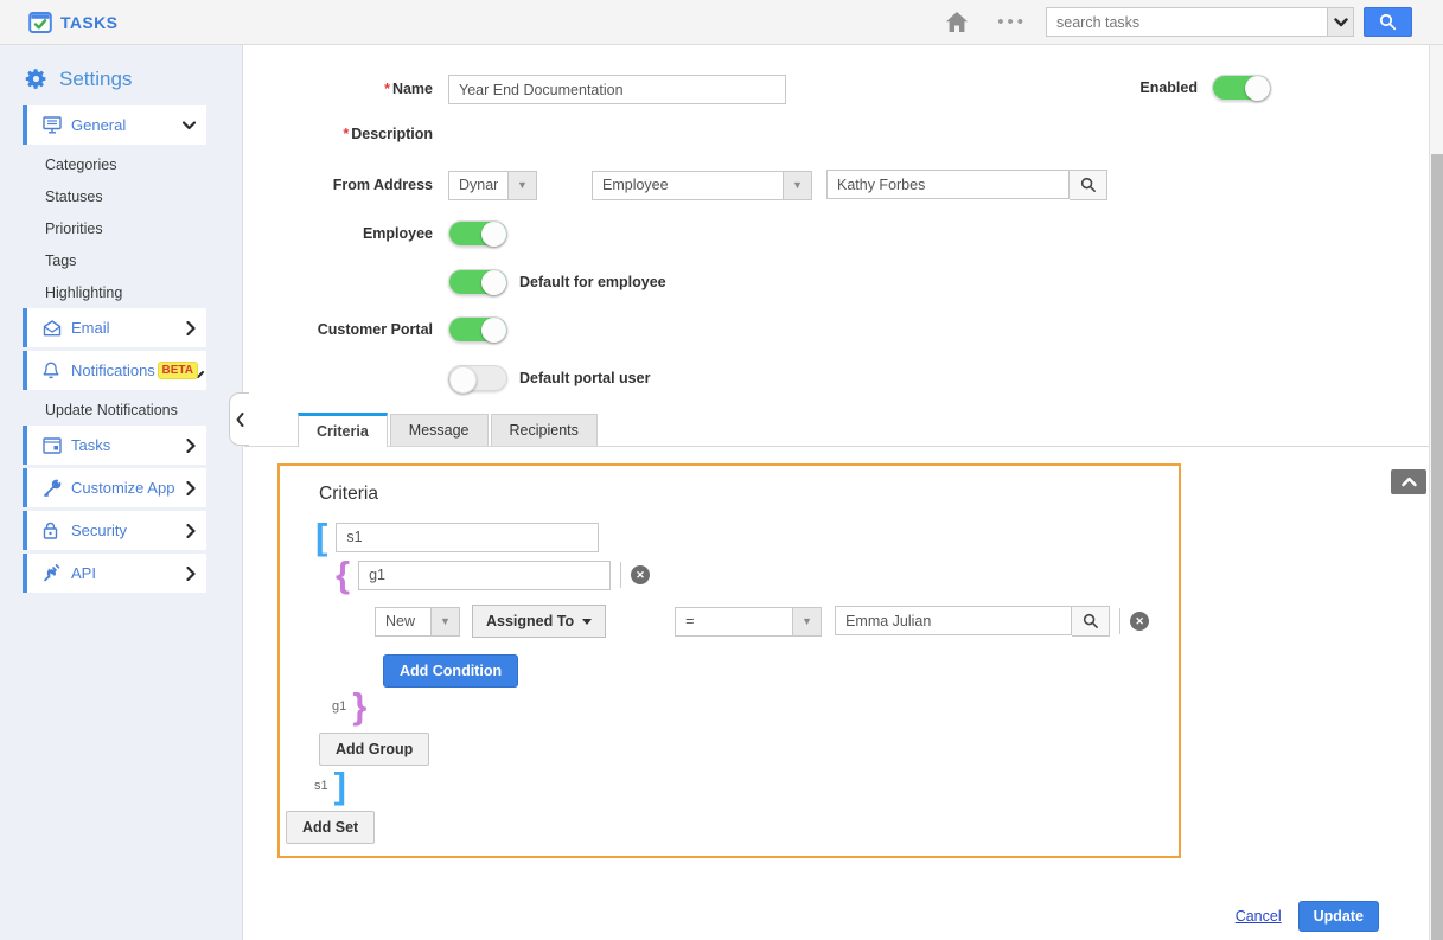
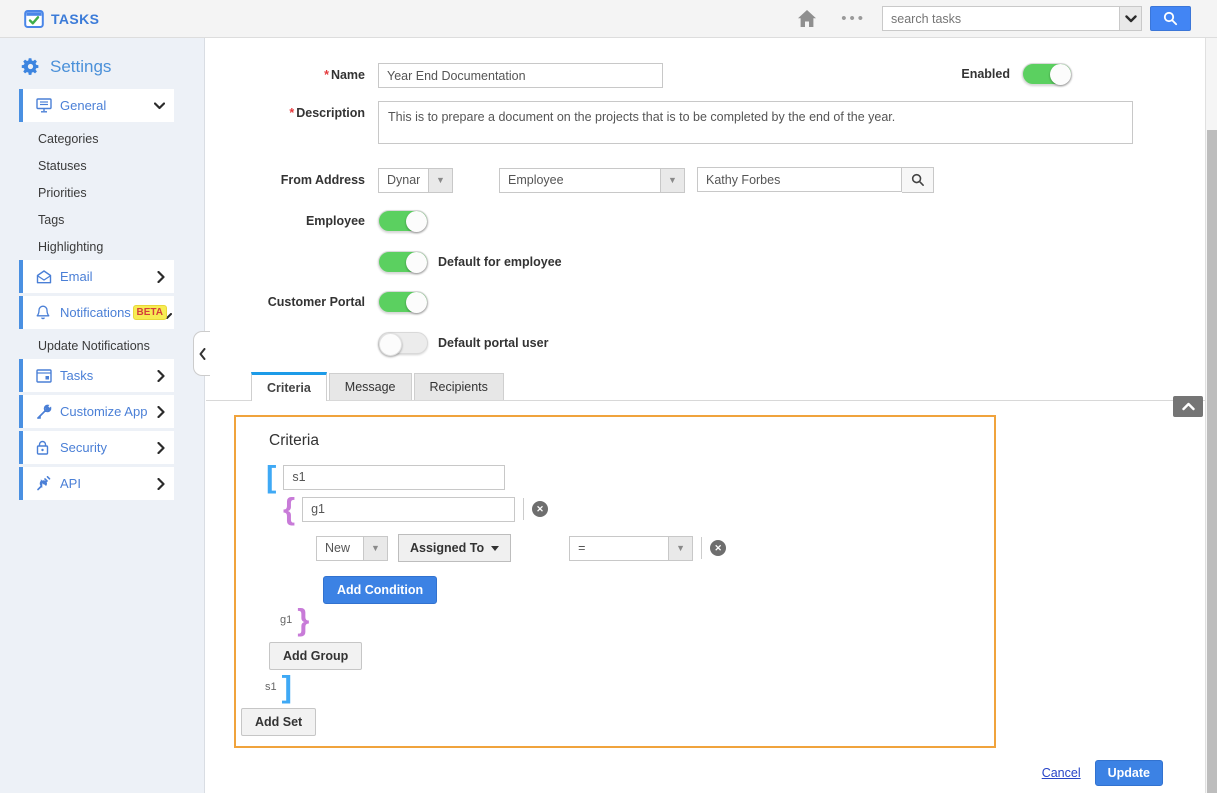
  TASKS
  •••
  search tasks
  Settings
  General
  Categories
  Statuses
  Priorities
  Tags
  Highlighting
  Email
  Notifications
  BETA
  Update Notifications
  Tasks
  Customize App
  Security
  API
  * Name
  Year End Documentation
  Enabled
  * Description
+ This is to prepare a document on the projects that is to be completed by the end of the year.
  From Address
  ▼
  Employee
  ▼
  Kathy Forbes
  Employee
  Default for employee
  Customer Portal
  Default portal user
  Criteria
  Message
  Recipients
  Criteria
  [
  s1
  {
  g1
  ✕
  New
  ▼
  Assigned To
  =
  ▼
- Emma Julian
  ✕
  Add Condition
  g1
  }
  Add Group
  s1
  ]
  Add Set
  Cancel
  Update
